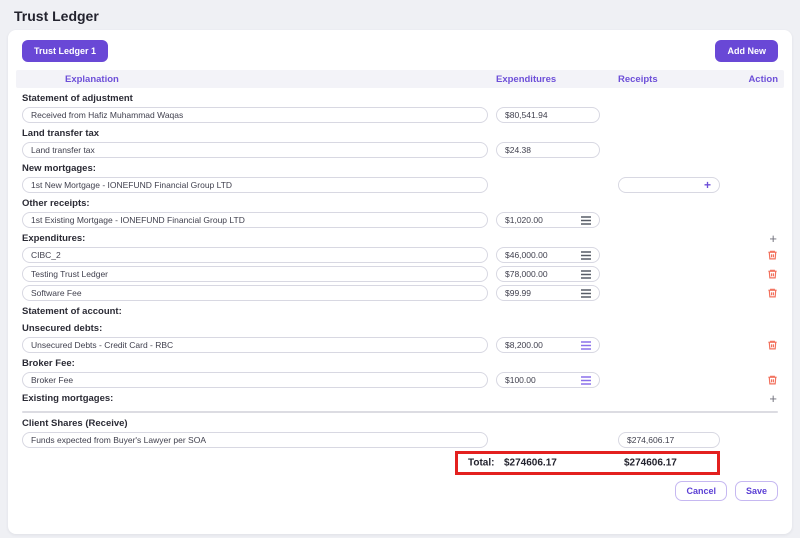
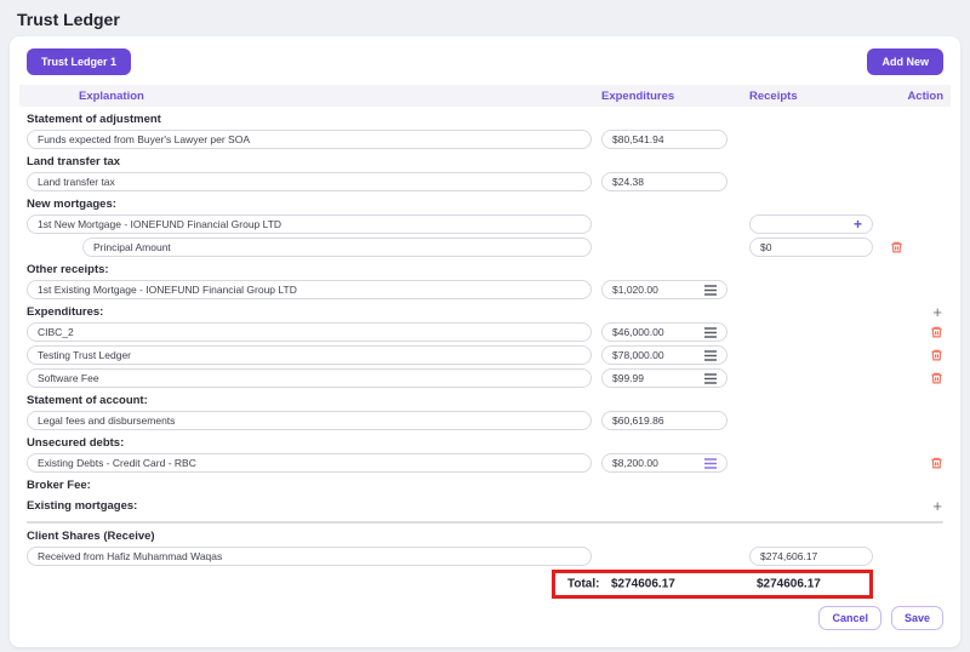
  Trust Ledger
  Trust Ledger 1
  Add New
  Explanation
  Expenditures
  Receipts
  Action
  Statement of adjustment
- Received from Hafiz Muhammad Waqas
+ Funds expected from Buyer's Lawyer per SOA
  $80,541.94
  Land transfer tax
  Land transfer tax
  $24.38
  New mortgages:
  1st New Mortgage - IONEFUND Financial Group LTD
  +
+ Principal Amount
+ $0
  Other receipts:
  1st Existing Mortgage - IONEFUND Financial Group LTD
  $1,020.00
  Expenditures:
  +
  CIBC_2
  $46,000.00
  Testing Trust Ledger
  $78,000.00
  Software Fee
  $99.99
  Statement of account:
+ Legal fees and disbursements
+ $60,619.86
  Unsecured debts:
- Unsecured Debts - Credit Card - RBC
+ Existing Debts - Credit Card - RBC
  $8,200.00
  Broker Fee:
- Broker Fee
- $100.00
  Existing mortgages:
  +
  Client Shares (Receive)
- Funds expected from Buyer's Lawyer per SOA
+ Received from Hafiz Muhammad Waqas
  $274,606.17
  Total:
  $274606.17
  $274606.17
  Cancel
  Save
